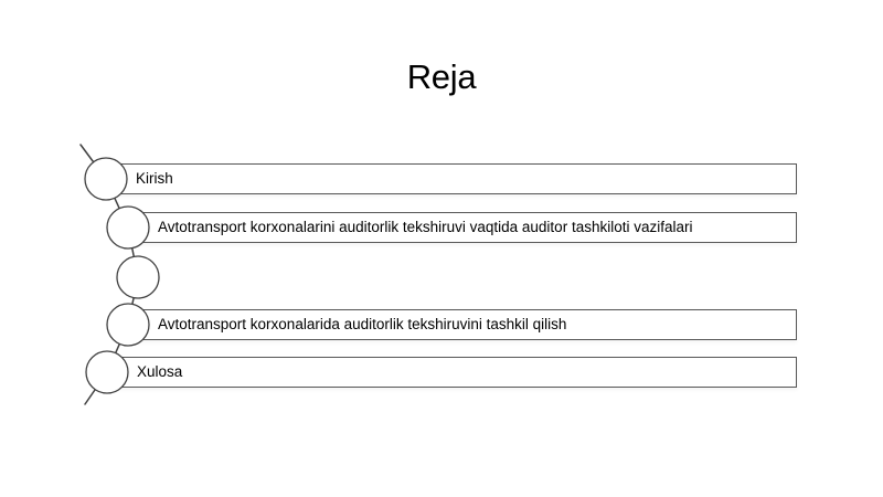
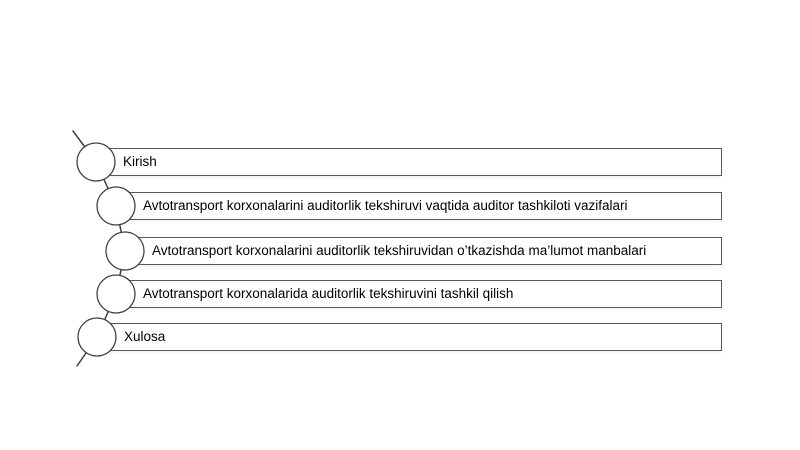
- Reja
  Kirish
  Avtotransport korxonalarini auditorlik tekshiruvi vaqtida auditor tashkiloti vazifalari
+ Avtotransport korxonalarini auditorlik tekshiruvidan o’tkazishda ma’lumot manbalari
  Avtotransport korxonalarida auditorlik tekshiruvini tashkil qilish
  Xulosa
